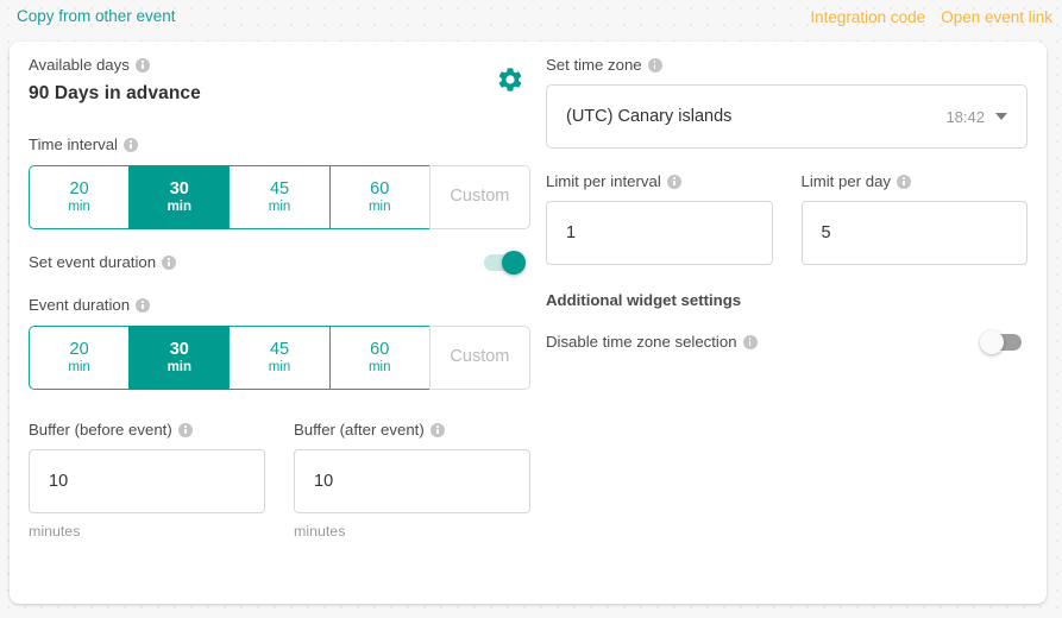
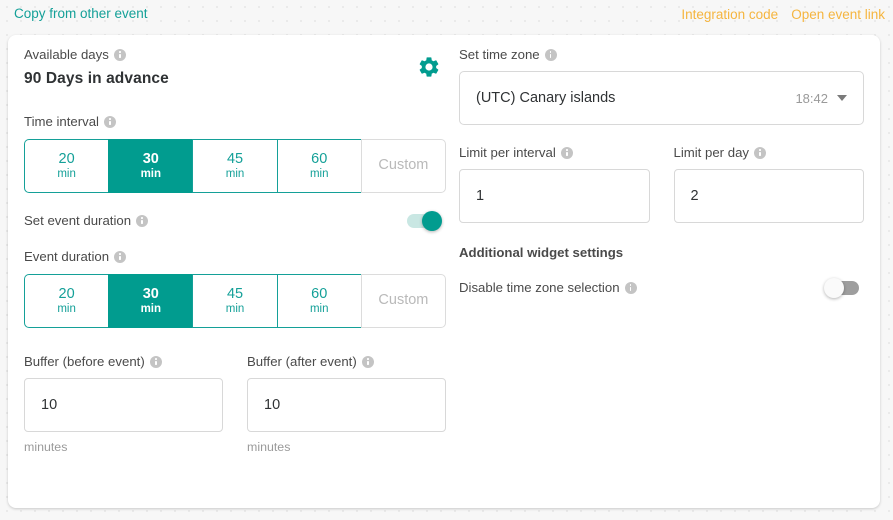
  Copy from other event
  Integration code
  Open event link
  Available days
  90 Days in advance
  Time interval
  20
  min
  30
  min
  45
  min
  60
  min
  Custom
  Set event duration
  Event duration
  20
  min
  30
  min
  45
  min
  60
  min
  Custom
  Buffer (before event)
  10
  minutes
  Buffer (after event)
  10
  minutes
  Set time zone
  (UTC) Canary islands
  18:42
  Limit per interval
  1
  Limit per day
- 5
+ 2
  Additional widget settings
  Disable time zone selection
